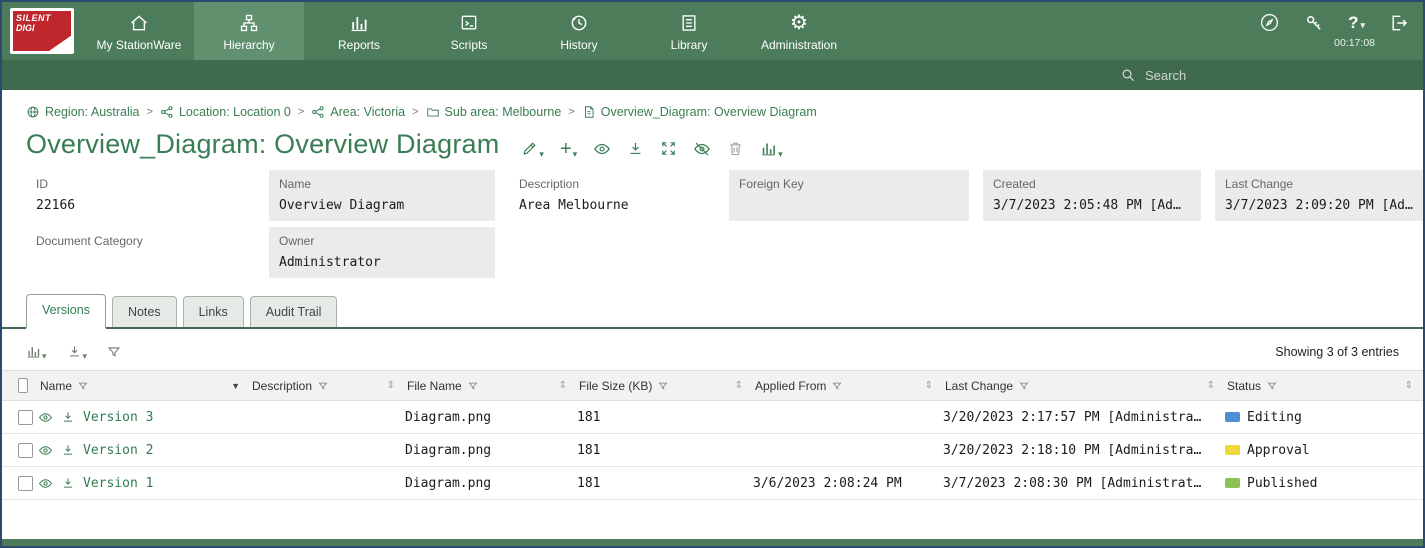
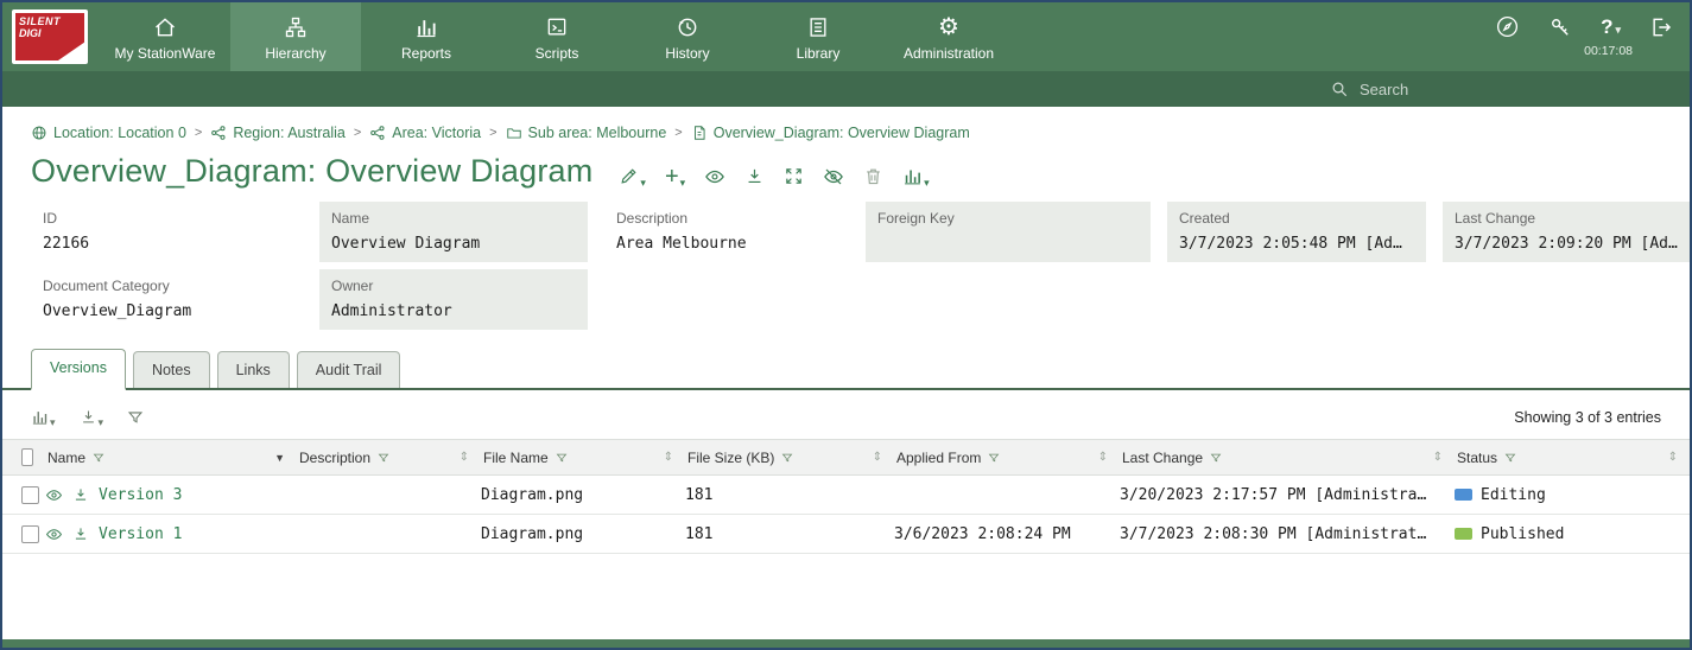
  SILENT
  DIGI
  My StationWare
  Hierarchy
  Reports
  Scripts
  History
  Library
  ⚙
  Administration
  ?
  ▾
  00:17:08
  Search
- Region: Australia
+ Location: Location 0
  >
- Location: Location 0
+ Region: Australia
  >
  Area: Victoria
  >
  Sub area: Melbourne
  >
  Overview_Diagram: Overview Diagram
  Overview_Diagram: Overview Diagram
  ▾
  +
  ▾
  ▾
  ID
  22166
  Name
  Overview Diagram
  Description
  Area Melbourne
  Foreign Key
  Created
  3/7/2023 2:05:48 PM [Ad…
  Last Change
  3/7/2023 2:09:20 PM [Ad…
  Document Category
+ Overview_Diagram
  Owner
  Administrator
  Versions
  Notes
  Links
  Audit Trail
  ▾
  ▾
  Showing 3 of 3 entries
  	Name ▼	Description ⇕	File Name ⇕	File Size (KB) ⇕	Applied From ⇕	Last Change ⇕	Status ⇕
  	Version 3		Diagram.png	181		3/20/2023 2:17:57 PM [Administra…	Editing
- 	Version 2		Diagram.png	181		3/20/2023 2:18:10 PM [Administra…	Approval
  	Version 1		Diagram.png	181	3/6/2023 2:08:24 PM	3/7/2023 2:08:30 PM [Administrat…	Published
